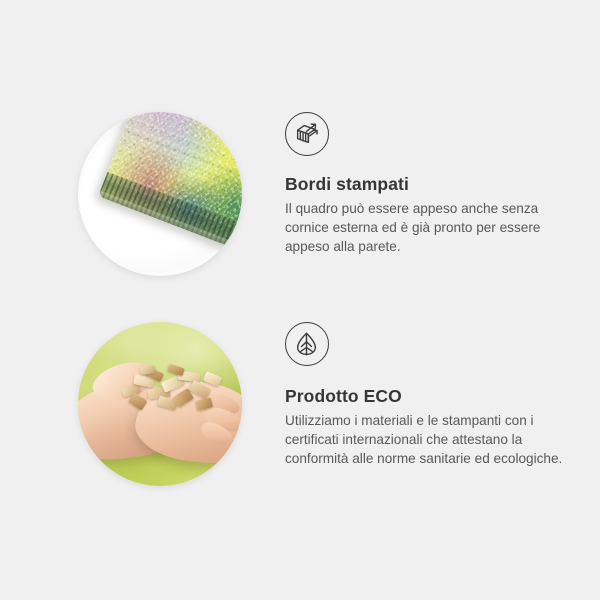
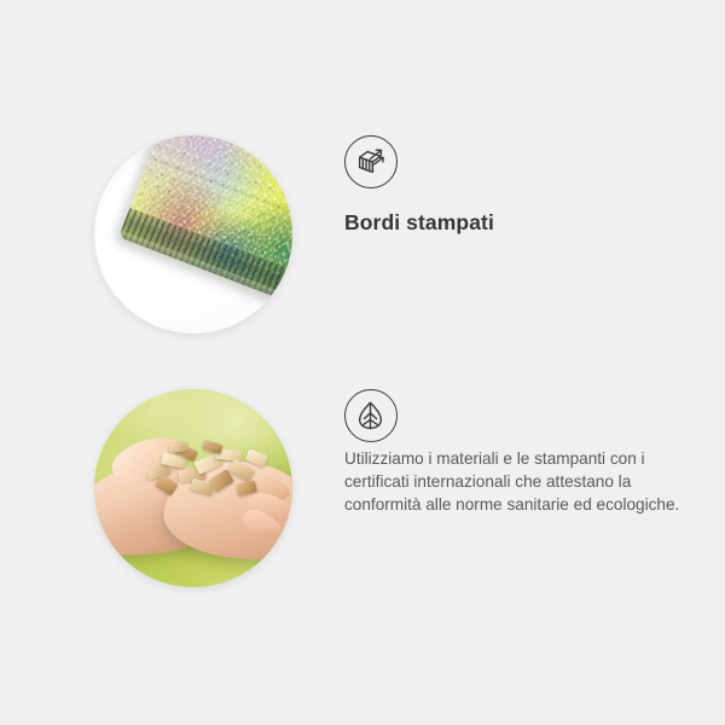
  Bordi stampati
- Il quadro può essere appeso anche senza cornice esterna ed è già pronto per essere appeso alla parete.
- Prodotto ECO
  Utilizziamo i materiali e le stampanti con i certificati internazionali che attestano la conformità alle norme sanitarie ed ecologiche.
